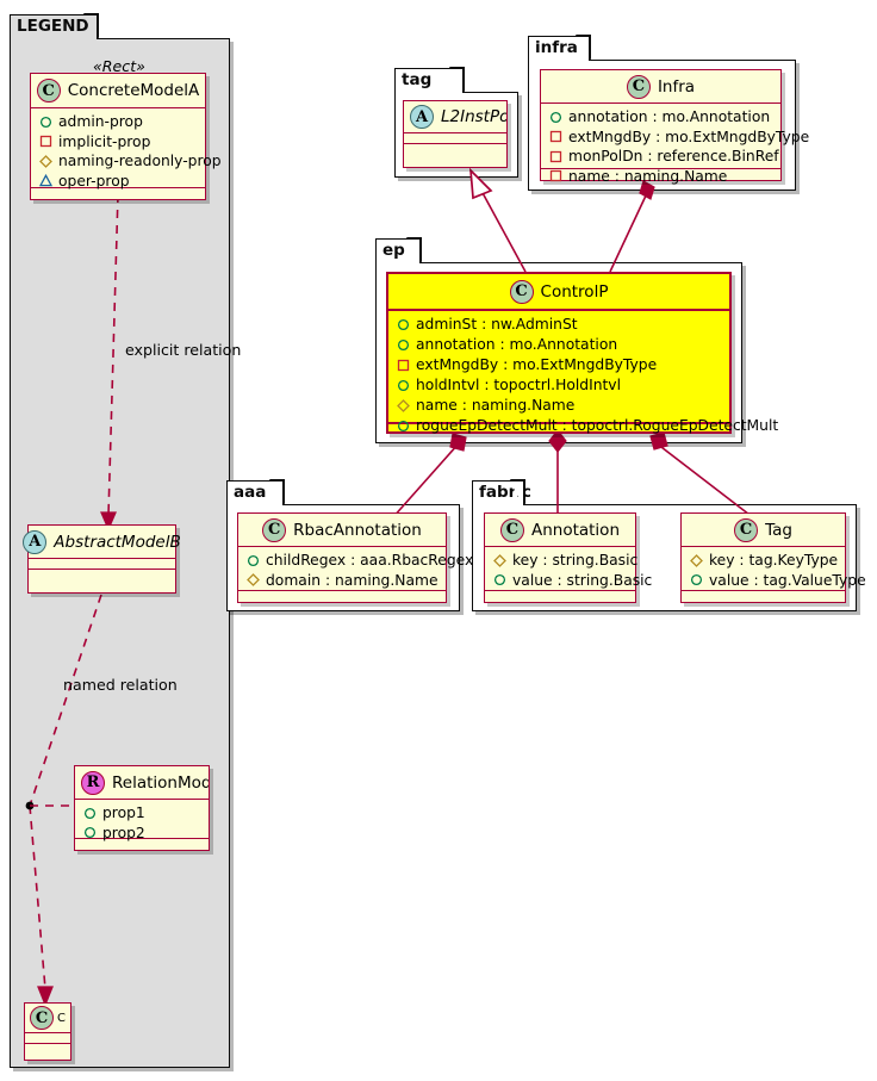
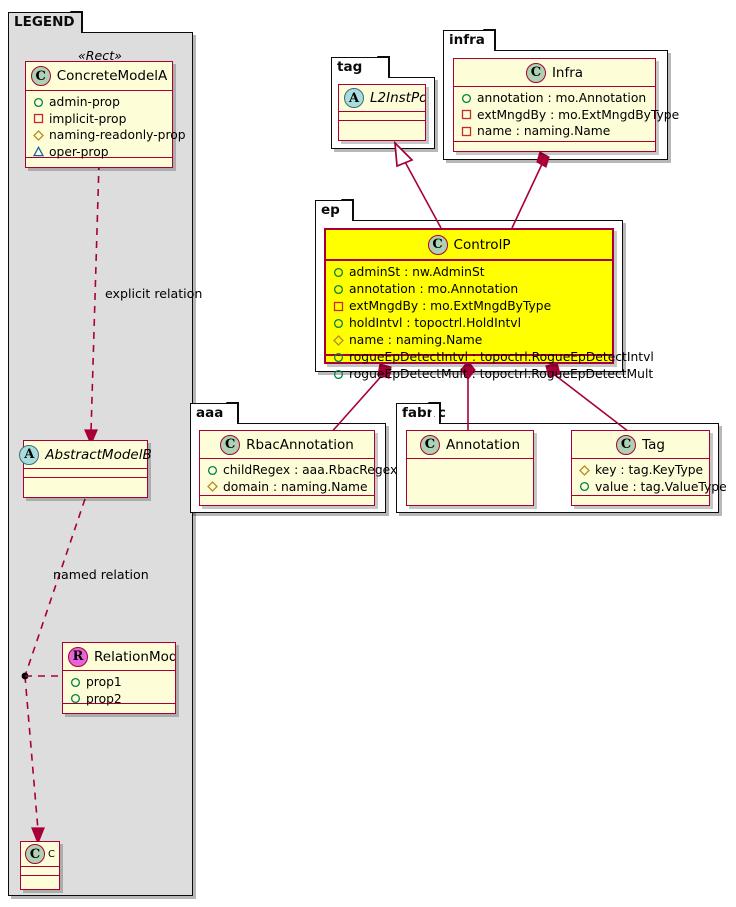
  LEGEND
  «Rect»
  C
  ConcreteModelA
  admin-prop
  implicit-prop
  naming-readonly-prop
  oper-prop
  explicit relation
  A
  AbstractModelB
  named relation
  R
  RelationMod
  prop1
  prop2
  C
  C
  tag
  A
  L2InstPo
  infra
  C
  Infra
  annotation : mo.Annotation
  extMngdBy : mo.ExtMngdByType
- monPolDn : reference.BinRef
  name : naming.Name
  ep
  C
  ControlP
  adminSt : nw.AdminSt
  annotation : mo.Annotation
  extMngdBy : mo.ExtMngdByType
  holdIntvl : topoctrl.HoldIntvl
  name : naming.Name
+ rogueEpDetectIntvl : topoctrl.RogueEpDetectIntvl
  rogueEpDetectMult : topoctrl.RogueEpDetectMult
  aaa
  C
  RbacAnnotation
  childRegex : aaa.RbacRegex
  domain : naming.Name
  fabric
  C
  Annotation
- key : string.Basic
- value : string.Basic
  C
  Tag
  key : tag.KeyType
  value : tag.ValueType
